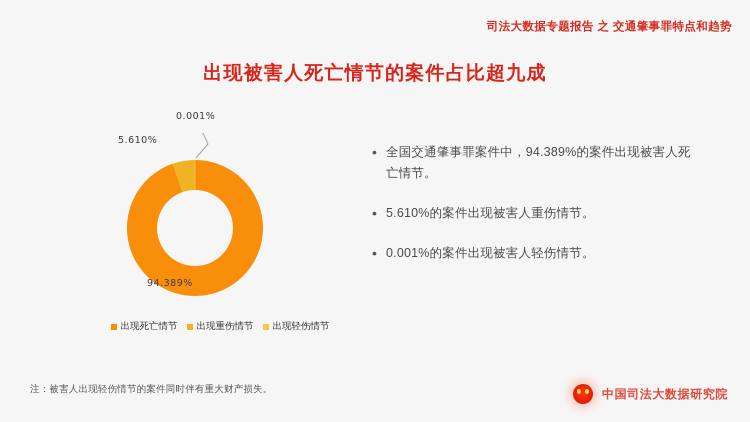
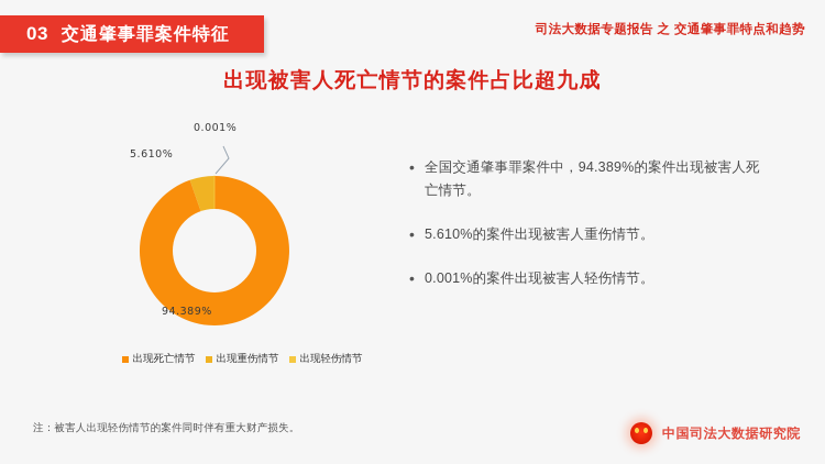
+ 03
+ 交通肇事罪案件特征
  司法大数据专题报告 之 交通肇事罪特点和趋势
  出现被害人死亡情节的案件占比超九成
  94.389%
  5.610%
  0.001%
  出现死亡情节
  出现重伤情节
  出现轻伤情节
  •
  全国交通肇事罪案件中，94.389%的案件出现被害人死亡情节。
  •
  5.610%的案件出现被害人重伤情节。
  •
  0.001%的案件出现被害人轻伤情节。
  注：被害人出现轻伤情节的案件同时伴有重大财产损失。
  中国司法大数据研究院
